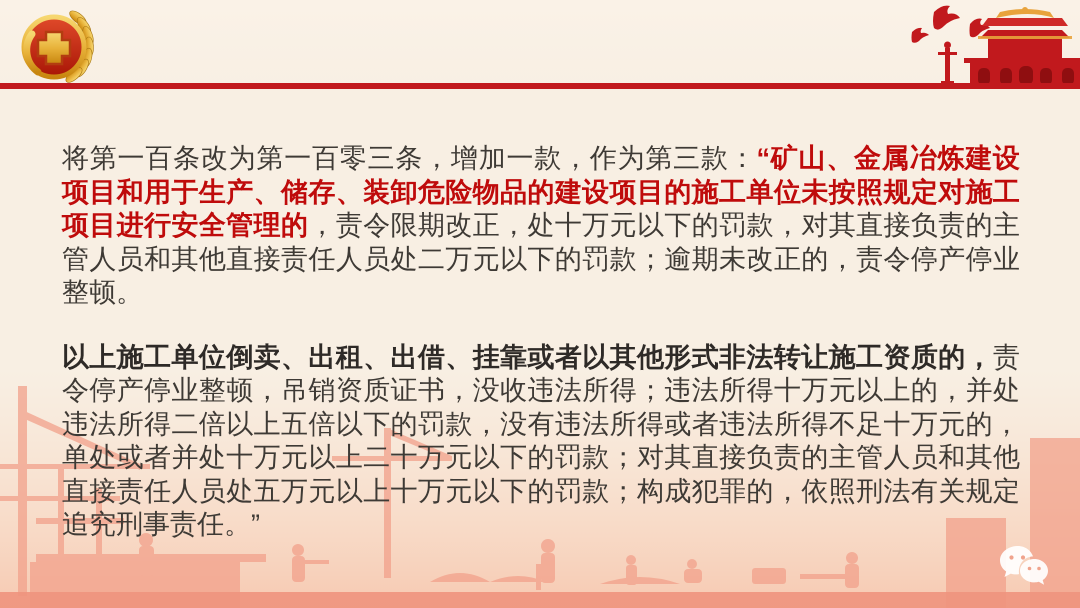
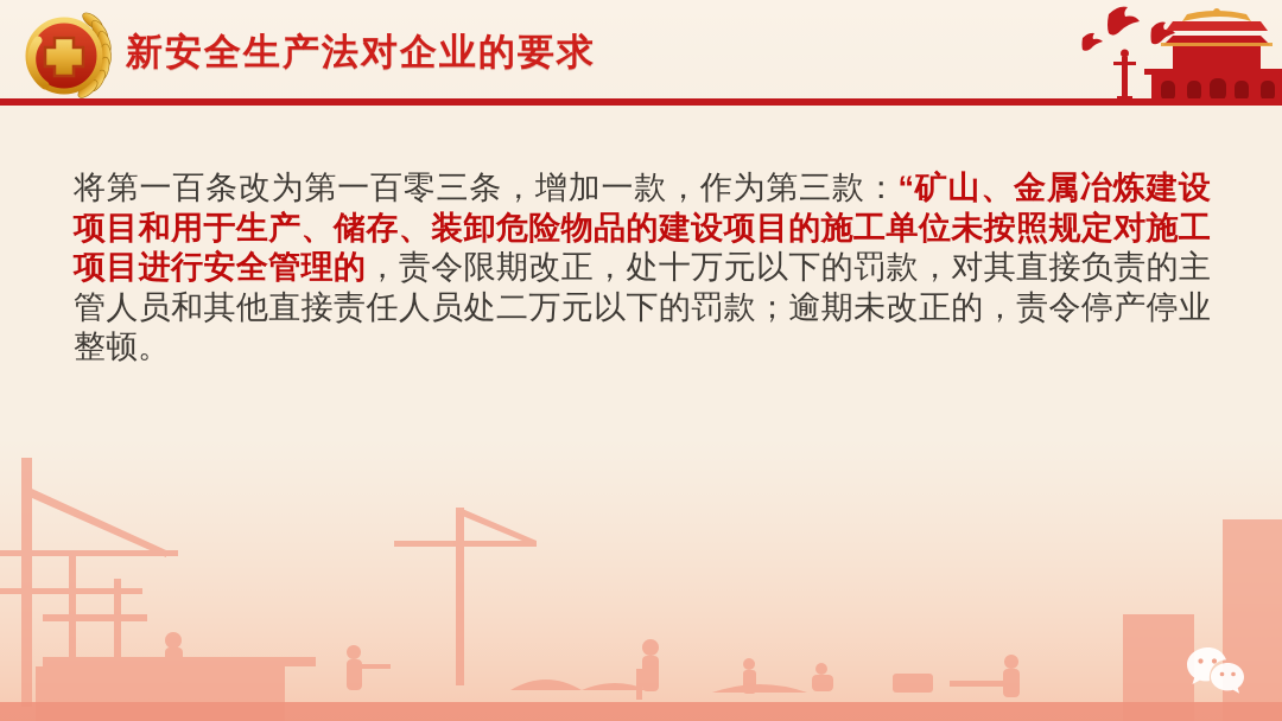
+ 新安全生产法对企业的要求
  将第一百条改为第一百零三条，增加一款，作为第三款：“矿山、金属冶炼建设项目和用于生产、储存、装卸危险物品的建设项目的施工单位未按照规定对施工项目进行安全管理的，责令限期改正，处十万元以下的罚款，对其直接负责的主管人员和其他直接责任人员处二万元以下的罚款；逾期未改正的，责令停产停业整顿。
- 以上施工单位倒卖、出租、出借、挂靠或者以其他形式非法转让施工资质的，责令停产停业整顿，吊销资质证书，没收违法所得；违法所得十万元以上的，并处违法所得二倍以上五倍以下的罚款，没有违法所得或者违法所得不足十万元的，单处或者并处十万元以上二十万元以下的罚款；对其直接负责的主管人员和其他直接责任人员处五万元以上十万元以下的罚款；构成犯罪的，依照刑法有关规定追究刑事责任。”
